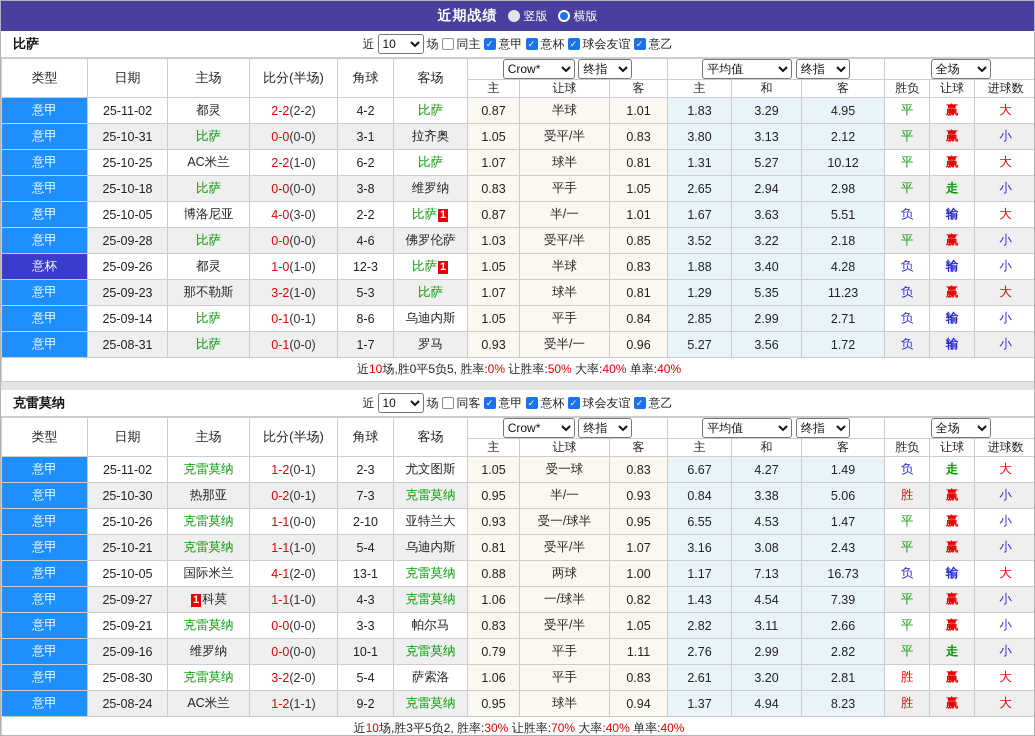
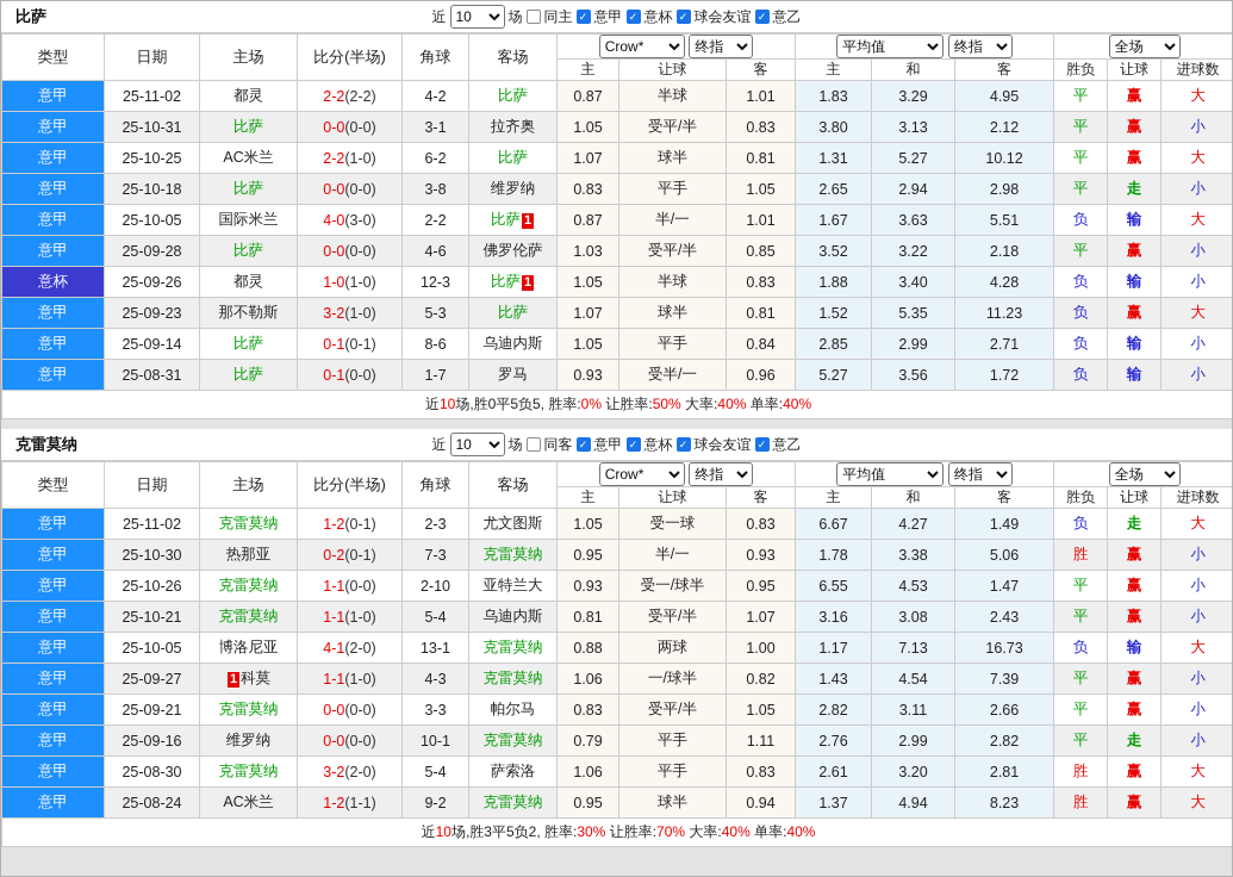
- 近期战绩
- 竖版
- 横版
  比萨
  近
  10
  场
  同主
  ✓
  意甲
  ✓
  意杯
  ✓
  球会友谊
  ✓
  意乙
  类型	日期	主场	比分(半场)	角球	客场	Crow* 终指	平均值 终指	全场
  主	让球	客	主	和	客	胜负	让球	进球数
  意甲	25-11-02	都灵	2-2(2-2)	4-2	比萨	0.87	半球	1.01	1.83	3.29	4.95	平	赢	大
  意甲	25-10-31	比萨	0-0(0-0)	3-1	拉齐奥	1.05	受平/半	0.83	3.80	3.13	2.12	平	赢	小
  意甲	25-10-25	AC米兰	2-2(1-0)	6-2	比萨	1.07	球半	0.81	1.31	5.27	10.12	平	赢	大
  意甲	25-10-18	比萨	0-0(0-0)	3-8	维罗纳	0.83	平手	1.05	2.65	2.94	2.98	平	走	小
- 意甲	25-10-05	博洛尼亚	4-0(3-0)	2-2	比萨 1	0.87	半/一	1.01	1.67	3.63	5.51	负	输	大
+ 意甲	25-10-05	国际米兰	4-0(3-0)	2-2	比萨 1	0.87	半/一	1.01	1.67	3.63	5.51	负	输	大
  意甲	25-09-28	比萨	0-0(0-0)	4-6	佛罗伦萨	1.03	受平/半	0.85	3.52	3.22	2.18	平	赢	小
  意杯	25-09-26	都灵	1-0(1-0)	12-3	比萨 1	1.05	半球	0.83	1.88	3.40	4.28	负	输	小
- 意甲	25-09-23	那不勒斯	3-2(1-0)	5-3	比萨	1.07	球半	0.81	1.29	5.35	11.23	负	赢	大
+ 意甲	25-09-23	那不勒斯	3-2(1-0)	5-3	比萨	1.07	球半	0.81	1.52	5.35	11.23	负	赢	大
  意甲	25-09-14	比萨	0-1(0-1)	8-6	乌迪内斯	1.05	平手	0.84	2.85	2.99	2.71	负	输	小
  意甲	25-08-31	比萨	0-1(0-0)	1-7	罗马	0.93	受半/一	0.96	5.27	3.56	1.72	负	输	小
  近10场,胜0平5负5, 胜率:0% 让胜率:50% 大率:40% 单率:40%
  克雷莫纳
  近
  10
  场
  同客
  ✓
  意甲
  ✓
  意杯
  ✓
  球会友谊
  ✓
  意乙
  类型	日期	主场	比分(半场)	角球	客场	Crow* 终指	平均值 终指	全场
  主	让球	客	主	和	客	胜负	让球	进球数
  意甲	25-11-02	克雷莫纳	1-2(0-1)	2-3	尤文图斯	1.05	受一球	0.83	6.67	4.27	1.49	负	走	大
- 意甲	25-10-30	热那亚	0-2(0-1)	7-3	克雷莫纳	0.95	半/一	0.93	0.84	3.38	5.06	胜	赢	小
+ 意甲	25-10-30	热那亚	0-2(0-1)	7-3	克雷莫纳	0.95	半/一	0.93	1.78	3.38	5.06	胜	赢	小
  意甲	25-10-26	克雷莫纳	1-1(0-0)	2-10	亚特兰大	0.93	受一/球半	0.95	6.55	4.53	1.47	平	赢	小
  意甲	25-10-21	克雷莫纳	1-1(1-0)	5-4	乌迪内斯	0.81	受平/半	1.07	3.16	3.08	2.43	平	赢	小
- 意甲	25-10-05	国际米兰	4-1(2-0)	13-1	克雷莫纳	0.88	两球	1.00	1.17	7.13	16.73	负	输	大
+ 意甲	25-10-05	博洛尼亚	4-1(2-0)	13-1	克雷莫纳	0.88	两球	1.00	1.17	7.13	16.73	负	输	大
  意甲	25-09-27	1 科莫	1-1(1-0)	4-3	克雷莫纳	1.06	一/球半	0.82	1.43	4.54	7.39	平	赢	小
  意甲	25-09-21	克雷莫纳	0-0(0-0)	3-3	帕尔马	0.83	受平/半	1.05	2.82	3.11	2.66	平	赢	小
  意甲	25-09-16	维罗纳	0-0(0-0)	10-1	克雷莫纳	0.79	平手	1.11	2.76	2.99	2.82	平	走	小
  意甲	25-08-30	克雷莫纳	3-2(2-0)	5-4	萨索洛	1.06	平手	0.83	2.61	3.20	2.81	胜	赢	大
  意甲	25-08-24	AC米兰	1-2(1-1)	9-2	克雷莫纳	0.95	球半	0.94	1.37	4.94	8.23	胜	赢	大
  近10场,胜3平5负2, 胜率:30% 让胜率:70% 大率:40% 单率:40%
